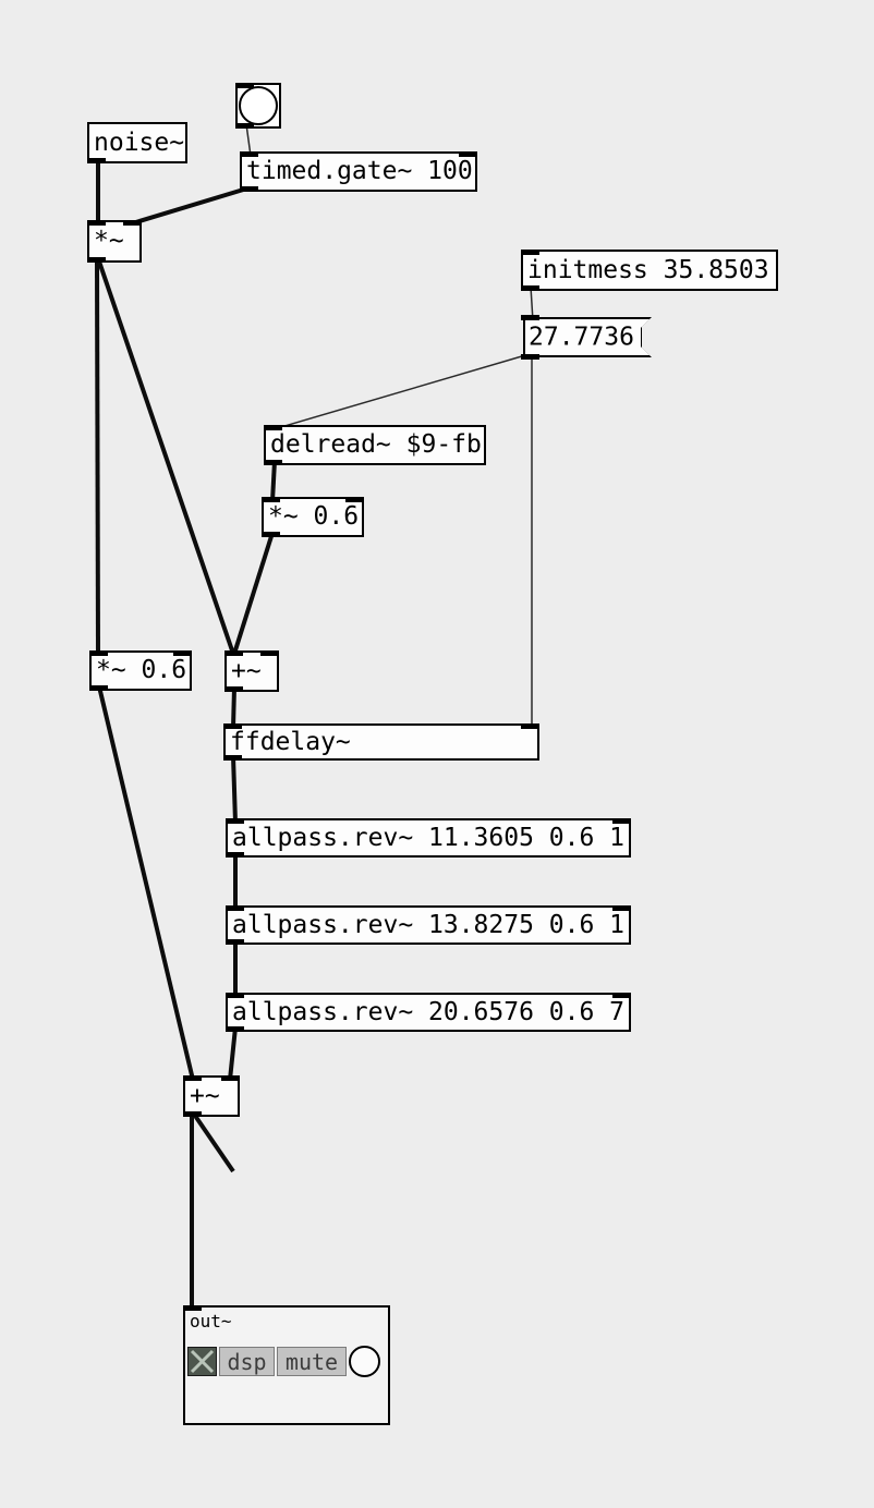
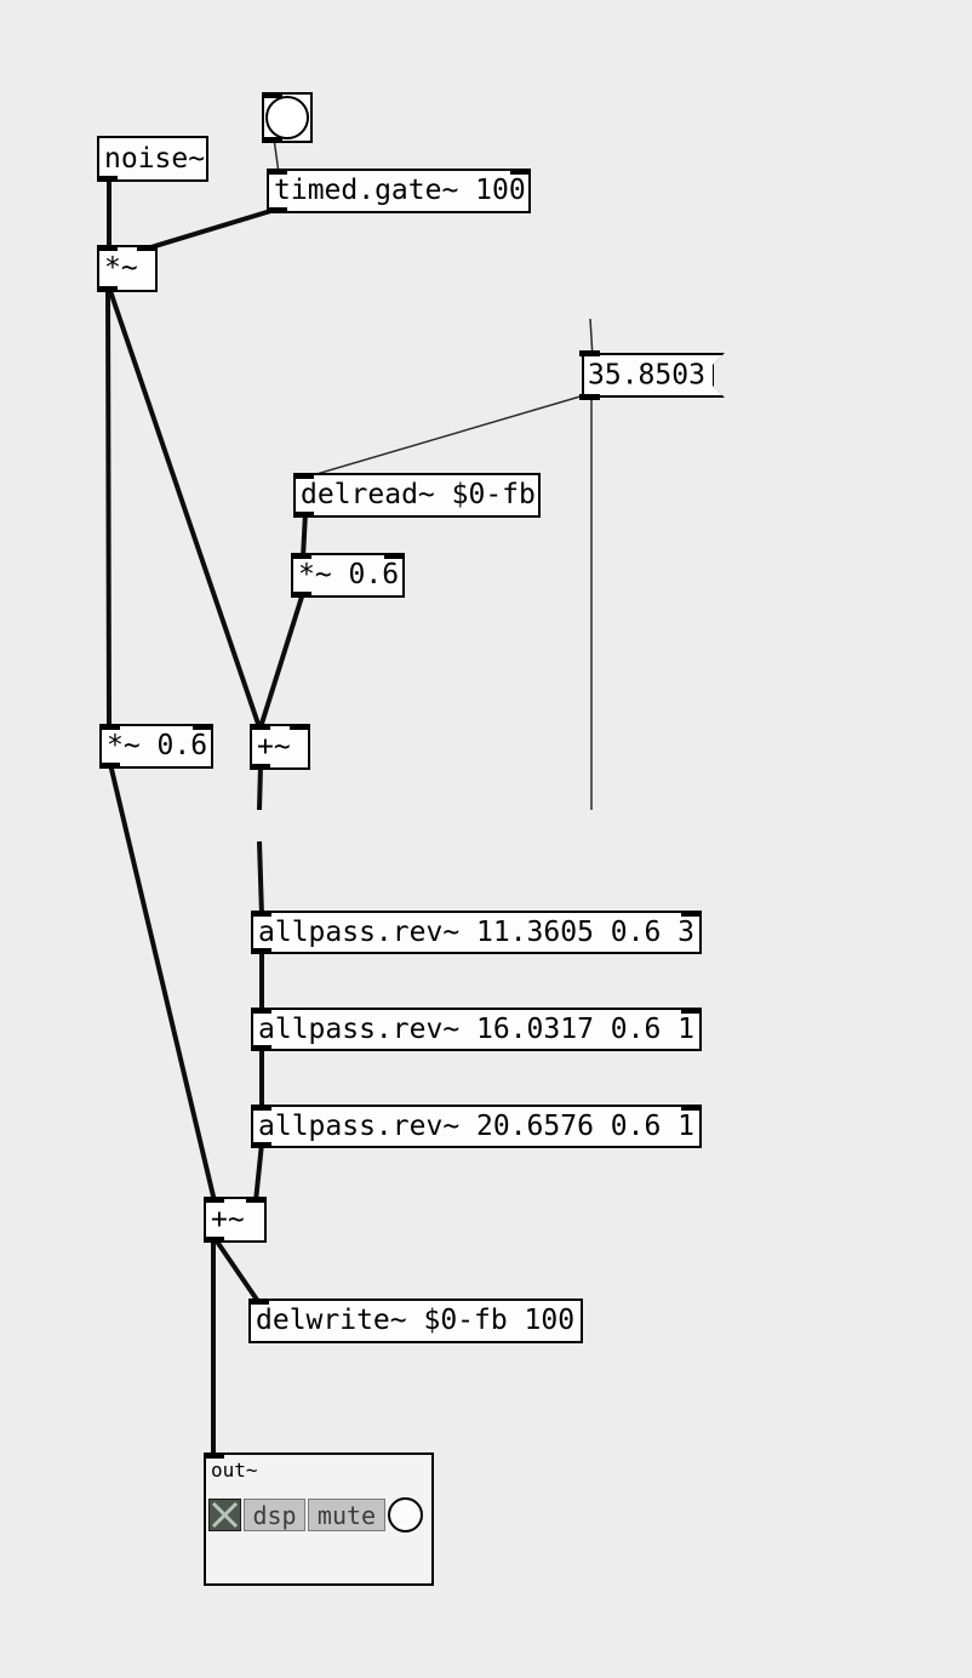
  noise~
  timed.gate~ 100
  *~
- initmess 35.8503
- 27.7736
+ 35.8503
- delread~ $9-fb
+ delread~ $0-fb
  *~ 0.6
  *~ 0.6
  +~
- ffdelay~
- allpass.rev~ 11.3605 0.6 1
+ allpass.rev~ 11.3605 0.6 3
- allpass.rev~ 13.8275 0.6 1
+ allpass.rev~ 16.0317 0.6 1
- allpass.rev~ 20.6576 0.6 7
+ allpass.rev~ 20.6576 0.6 1
  +~
+ delwrite~ $0-fb 100
  out~
  dsp
  mute
